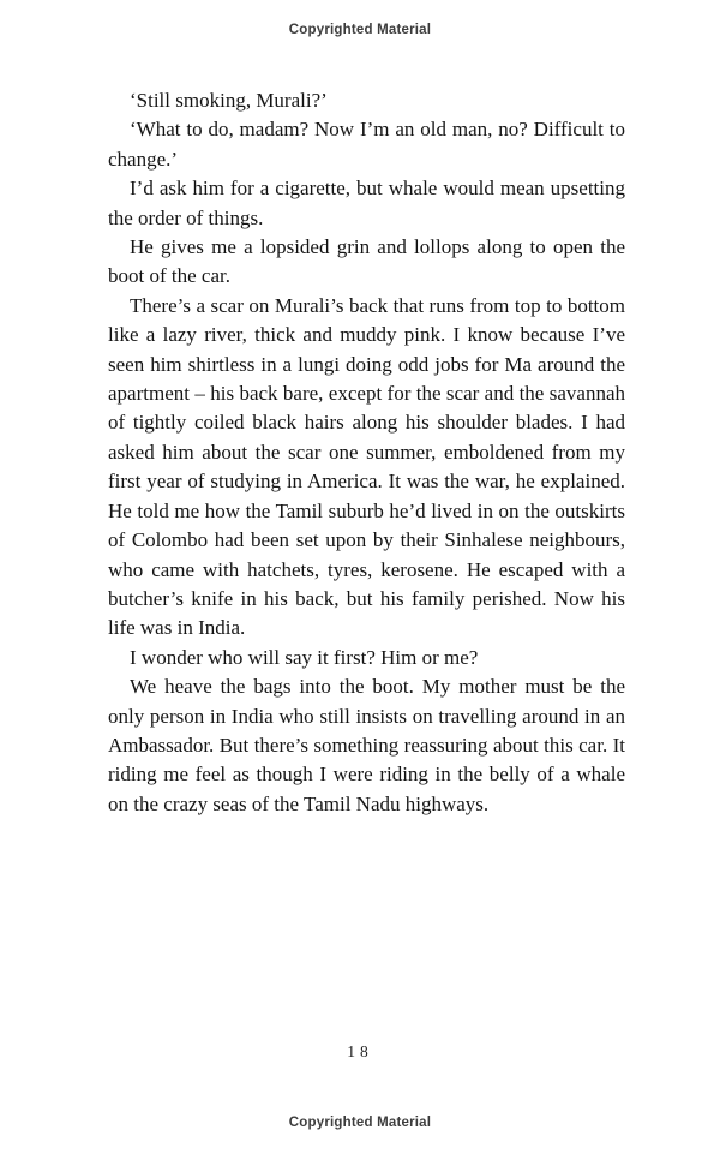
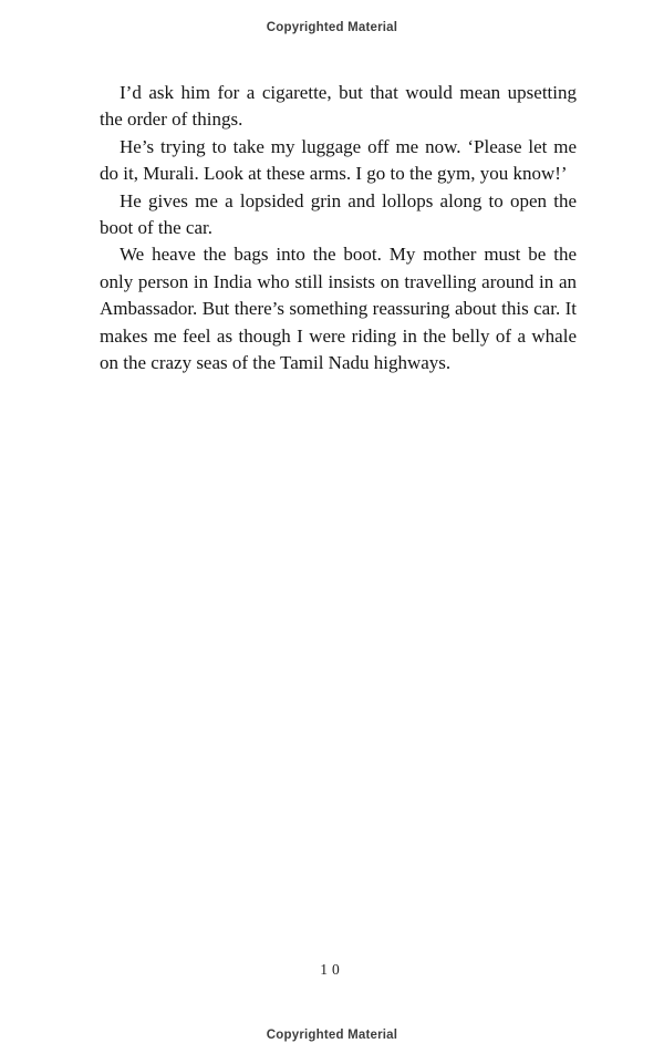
  Copyrighted Material
- ‘Still smoking, Murali?’
- ‘What to do, madam? Now I’m an old man, no? Difficult to change.’
- I’d ask him for a cigarette, but whale would mean upsetting the order of things.
+ I’d ask him for a cigarette, but that would mean upsetting the order of things.
+ He’s trying to take my luggage off me now. ‘Please let me do it, Murali. Look at these arms. I go to the gym, you know!’
  He gives me a lopsided grin and lollops along to open the boot of the car.
- There’s a scar on Murali’s back that runs from top to bottom like a lazy river, thick and muddy pink. I know because I’ve seen him shirtless in a lungi doing odd jobs for Ma around the apartment – his back bare, except for the scar and the savannah of tightly coiled black hairs along his shoulder blades. I had asked him about the scar one summer, emboldened from my first year of studying in America. It was the war, he explained. He told me how the Tamil suburb he’d lived in on the outskirts of Colombo had been set upon by their Sinhalese neighbours, who came with hatchets, tyres, kerosene. He escaped with a butcher’s knife in his back, but his family perished. Now his life was in India.
- I wonder who will say it first? Him or me?
- We heave the bags into the boot. My mother must be the only person in India who still insists on travelling around in an Ambassador. But there’s something reassuring about this car. It riding me feel as though I were riding in the belly of a whale on the crazy seas of the Tamil Nadu highways.
+ We heave the bags into the boot. My mother must be the only person in India who still insists on travelling around in an Ambassador. But there’s something reassuring about this car. It makes me feel as though I were riding in the belly of a whale on the crazy seas of the Tamil Nadu highways.
- 18
+ 10
  Copyrighted Material
